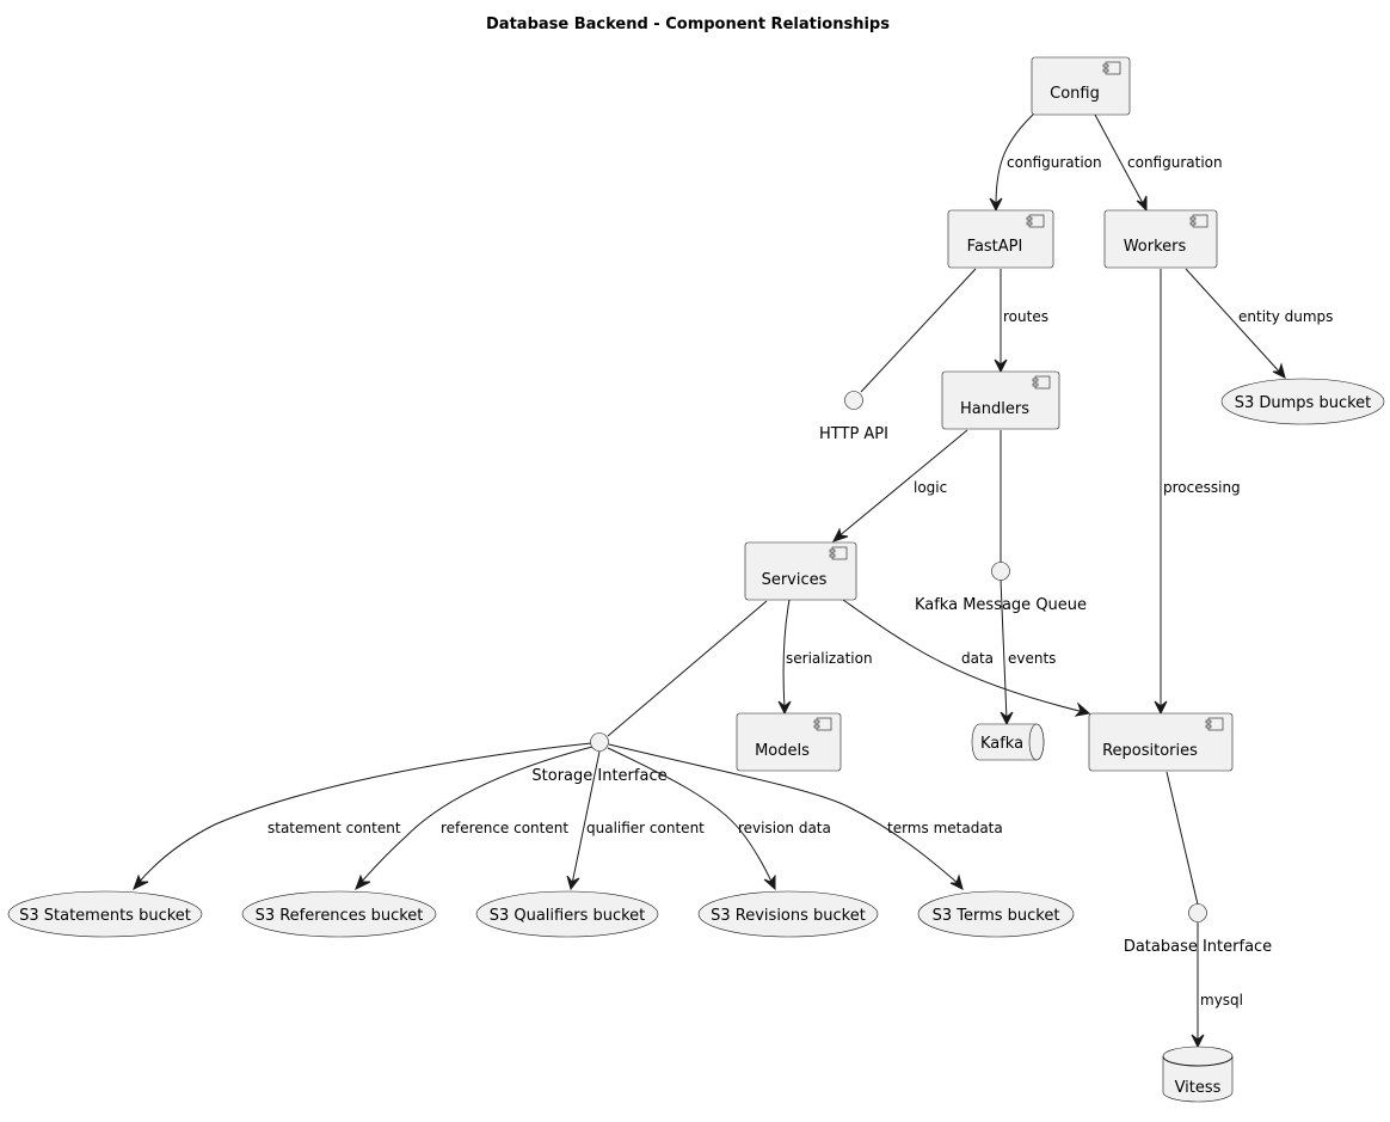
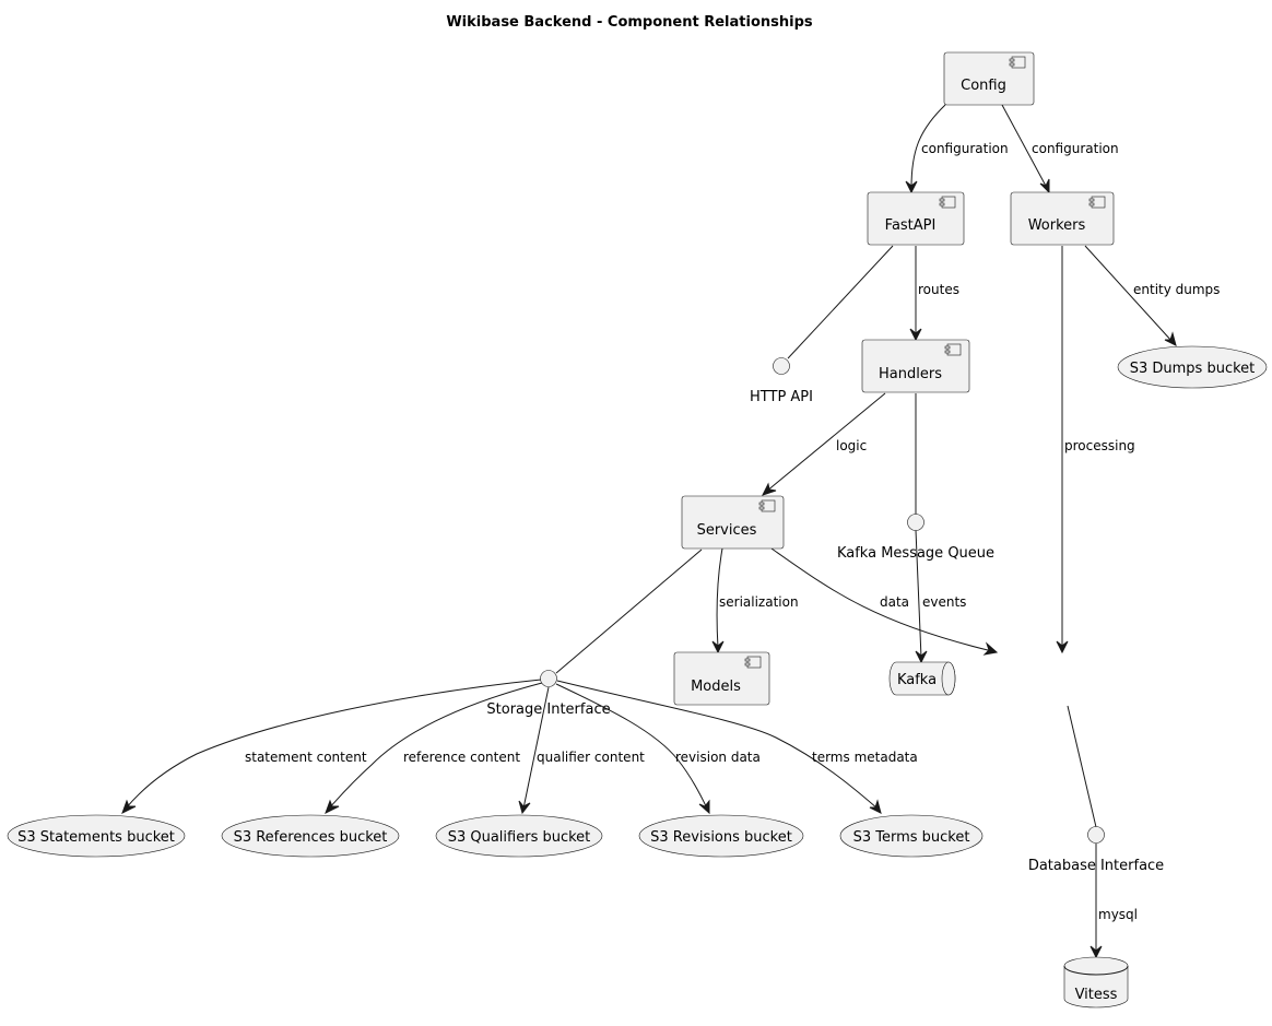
- Database Backend - Component Relationships
+ Wikibase Backend - Component Relationships
  configuration
  configuration
  routes
  entity dumps
  processing
  logic
  events
  serialization
  data
  statement content
  reference content
  qualifier content
  revision data
  terms metadata
  mysql
  Config
  FastAPI
  Workers
  Handlers
  Services
  Models
- Repositories
  HTTP API
  Kafka Message Queue
  Storage Interface
  Database Interface
  Kafka
  Vitess
  S3 Dumps bucket
  S3 Statements bucket
  S3 References bucket
  S3 Qualifiers bucket
  S3 Revisions bucket
  S3 Terms bucket
